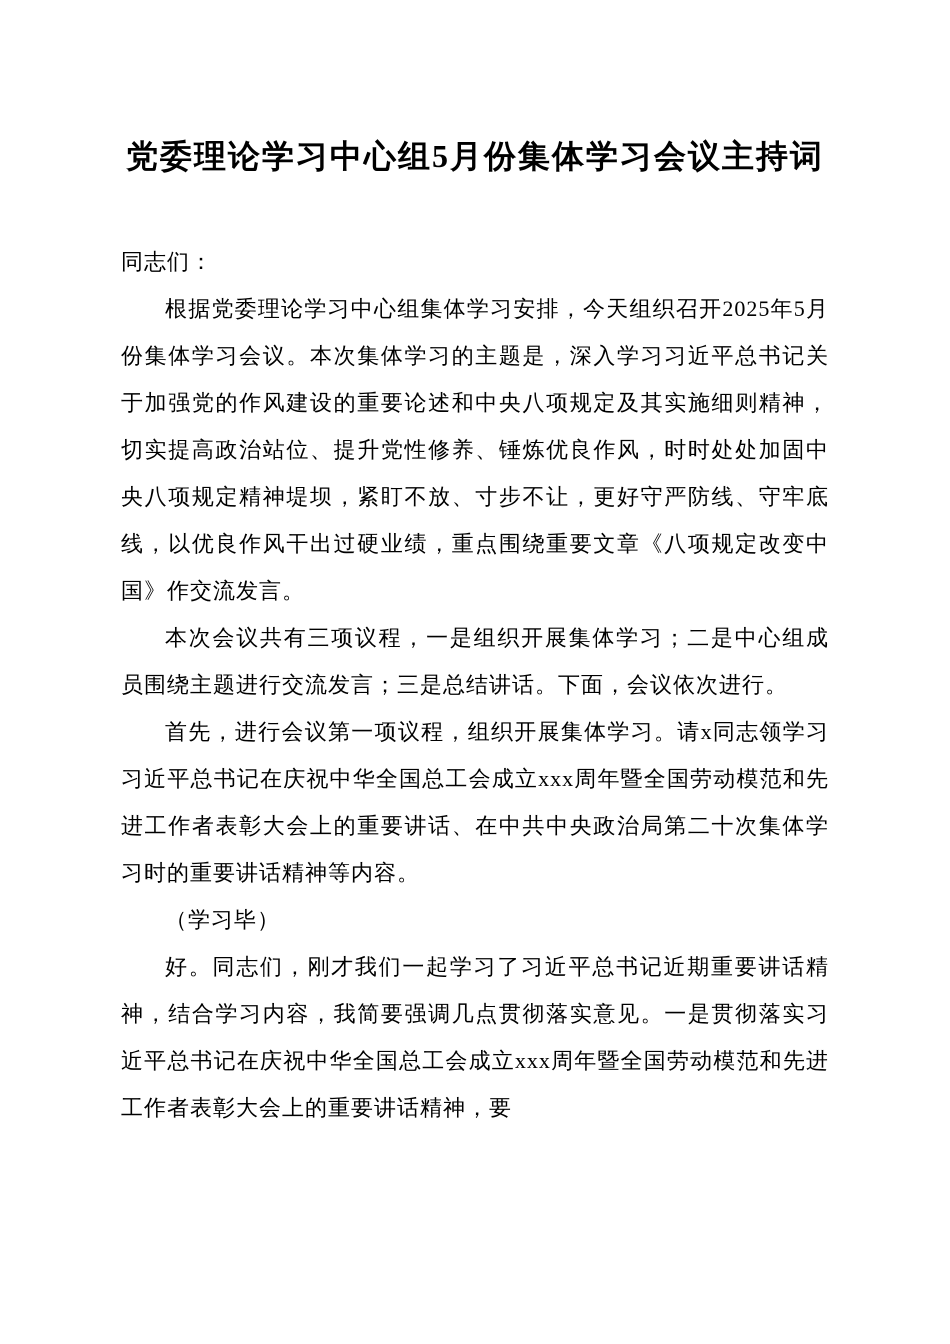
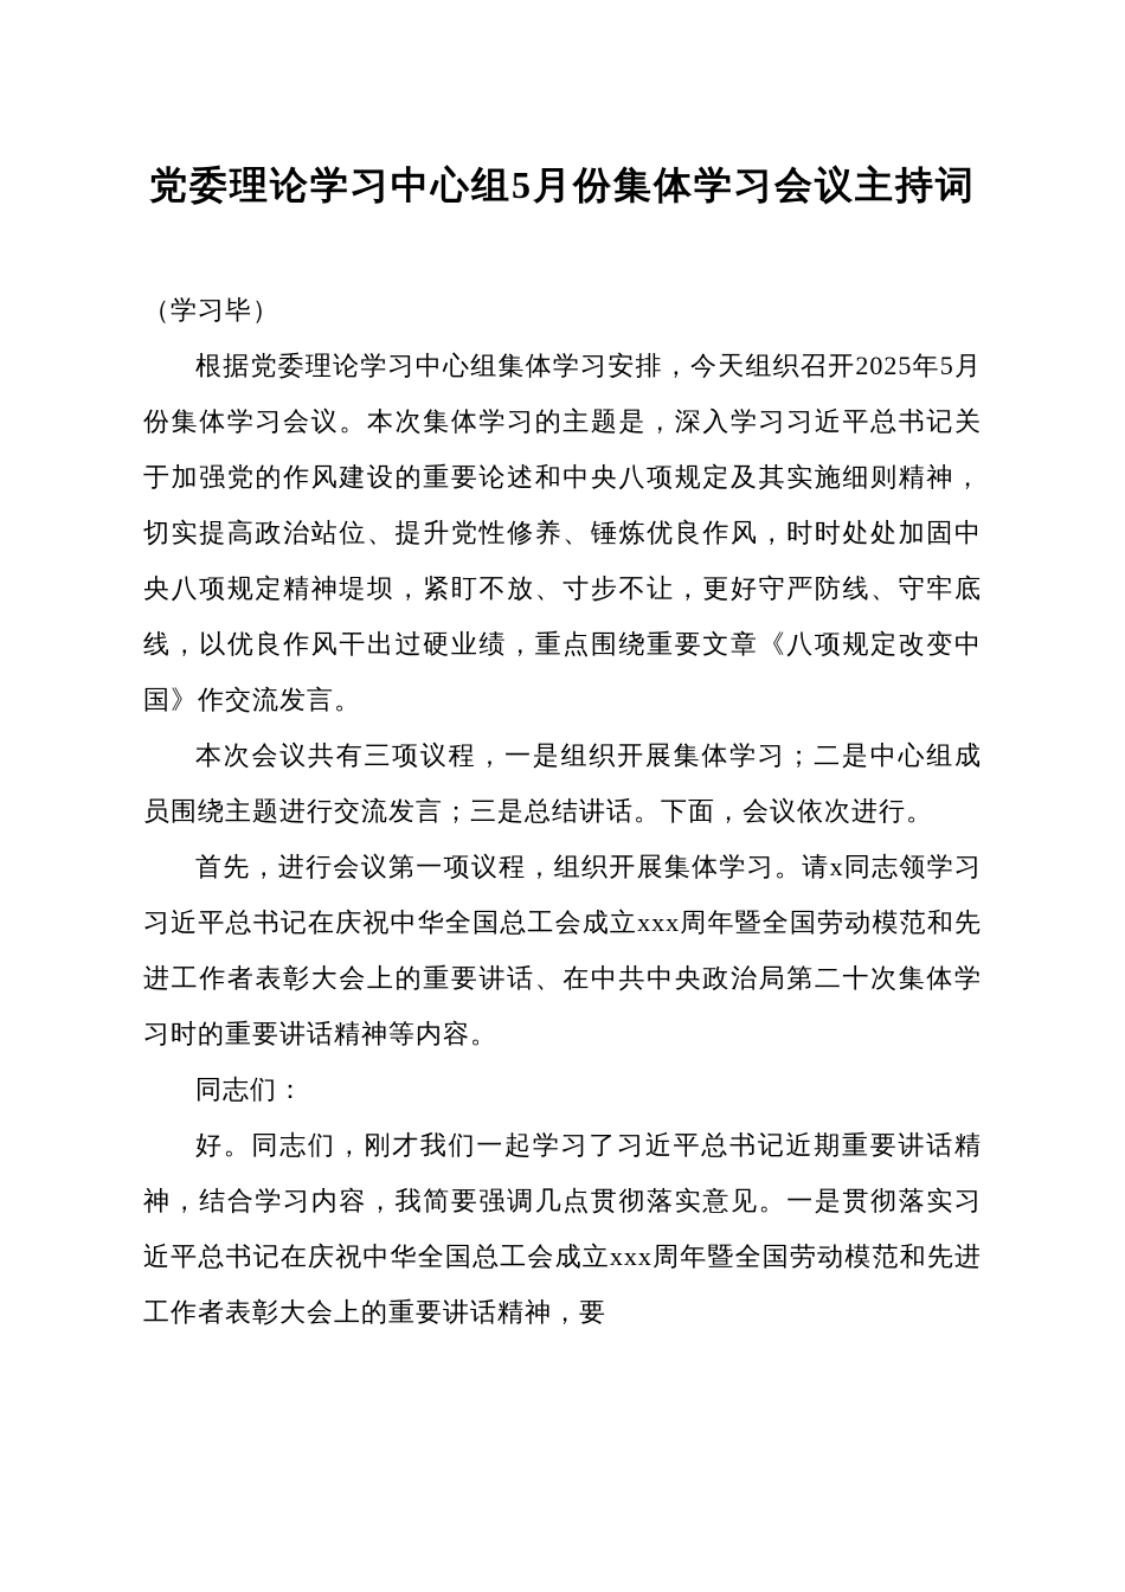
  党委理论学习中心组5月份集体学习会议主持词
- 同志们：
+ （学习毕）
  根据党委理论学习中心组集体学习安排，今天组织召开2025年5月份集体学习会议。本次集体学习的主题是，深入学习习近平总书记关于加强党的作风建设的重要论述和中央八项规定及其实施细则精神，切实提高政治站位、提升党性修养、锤炼优良作风，时时处处加固中央八项规定精神堤坝，紧盯不放、寸步不让，更好守严防线、守牢底线，以优良作风干出过硬业绩，重点围绕重要文章《八项规定改变中国》作交流发言。
  本次会议共有三项议程，一是组织开展集体学习；二是中心组成员围绕主题进行交流发言；三是总结讲话。下面，会议依次进行。
  首先，进行会议第一项议程，组织开展集体学习。请x同志领学习习近平总书记在庆祝中华全国总工会成立xxx周年暨全国劳动模范和先进工作者表彰大会上的重要讲话、在中共中央政治局第二十次集体学习时的重要讲话精神等内容。
- （学习毕）
+ 同志们：
  好。同志们，刚才我们一起学习了习近平总书记近期重要讲话精神，结合学习内容，我简要强调几点贯彻落实意见。一是贯彻落实习近平总书记在庆祝中华全国总工会成立xxx周年暨全国劳动模范和先进工作者表彰大会上的重要讲话精神，要
